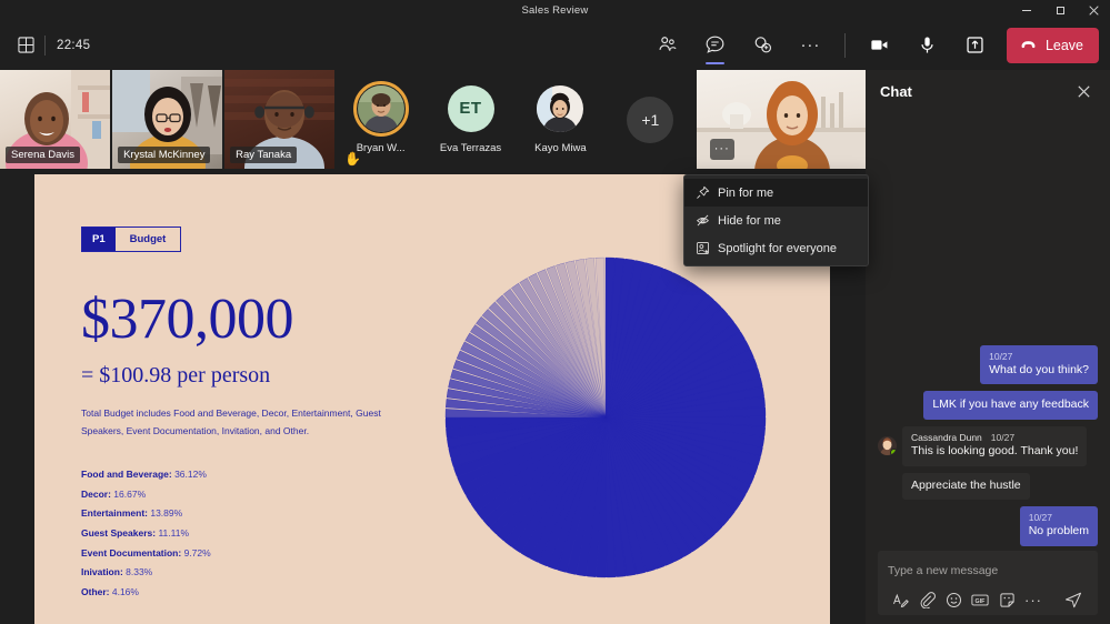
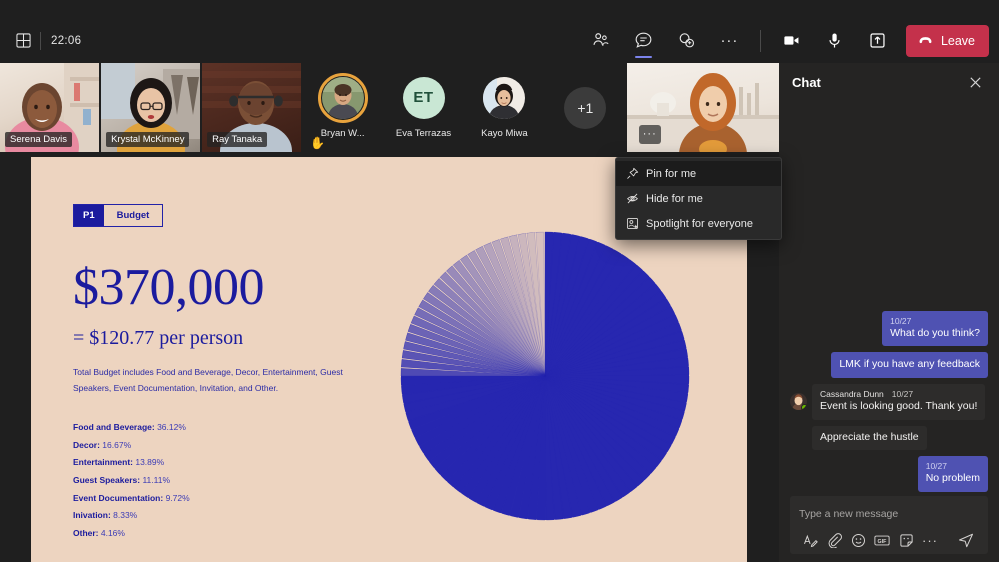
- Sales Review
- 22:45
+ 22:06
  ···
  Leave
  Serena Davis
  Krystal McKinney
  Ray Tanaka
  ✋
  Bryan W...
  ET
  Eva Terrazas
  Kayo Miwa
  +1
  ···
  P1
  Budget
  $370,000
- = $100.98 per person
+ = $120.77 per person
  Total Budget includes Food and Beverage, Decor, Entertainment, Guest Speakers, Event Documentation, Invitation, and Other.
  Food and Beverage: 36.12%
  Decor: 16.67%
  Entertainment: 13.89%
  Guest Speakers: 11.11%
  Event Documentation: 9.72%
  Inivation: 8.33%
  Other: 4.16%
  Chat
  10/27
  What do you think?
  LMK if you have any feedback
  Cassandra Dunn 10/27
- This is looking good. Thank you!
+ Event is looking good. Thank you!
  Appreciate the hustle
  10/27
  No problem
  Type a new message
  ···
  Pin for me
  Hide for me
  Spotlight for everyone
